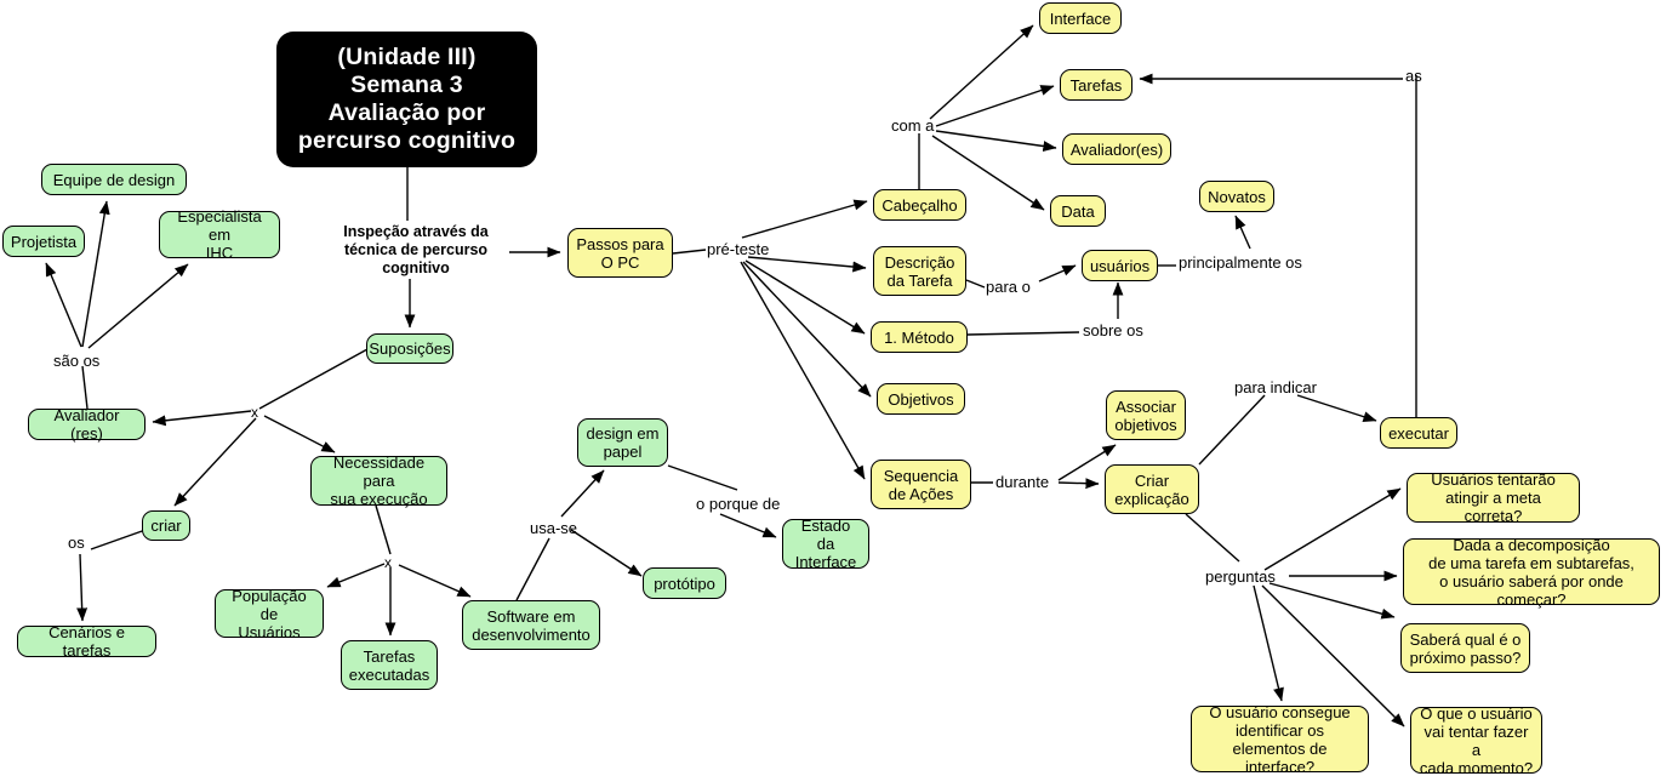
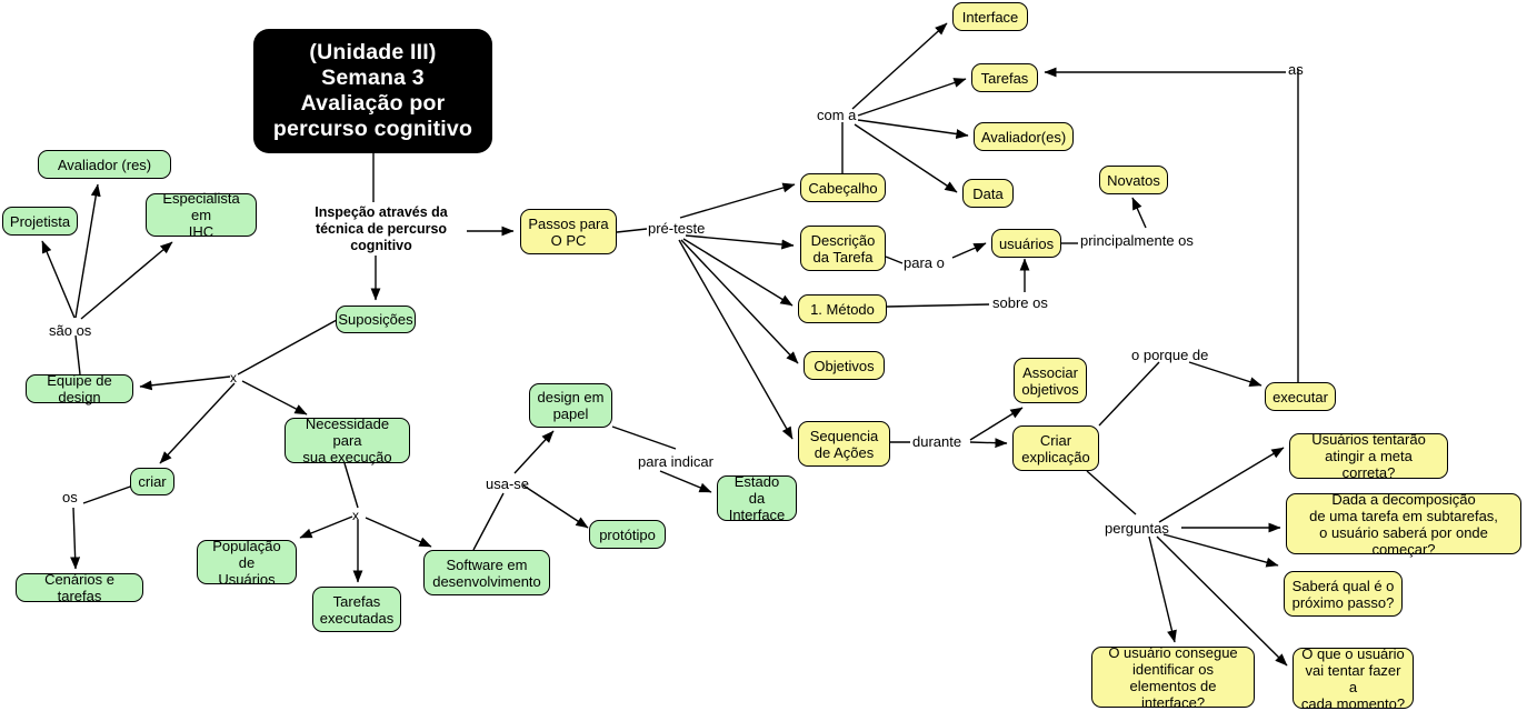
  (Unidade III)
  Semana 3
  Avaliação por
  percurso cognitivo
- Equipe de design
+ Avaliador (res)
  Projetista
  Especialista em
  IHC
- Avaliador (res)
+ Equipe de design
  criar
  Cenários e tarefas
  Suposições
  Necessidade para
  sua execução
  População de
  Usuários
  Tarefas
  executadas
  Software em
  desenvolvimento
  design em
  papel
  protótipo
  Estado da
  Interface
  Passos para
  O PC
  Cabeçalho
  Descrição
  da Tarefa
  1. Métodо
  Objetivos
  Sequencia
  de Ações
  Interface
  Tarefas
  Avaliador(es)
  Data
  Novatos
  usuários
  executar
  Associar
  objetivos
  Criar
  explicação
  Usuários tentarão
  atingir a meta correta?
  Dada a decomposição
  de uma tarefa em subtarefas,
  o usuário saberá por onde começar?
  Saberá qual é o
  próximo passo?
  O usuário consegue
  identificar os
  elementos de interface?
  O que o usuário
  vai tentar fazer a
  cada momento?
  Inspeção através da
  técnica de percurso
  cognitivo
  são os
  os
  usa-se
- o porque de
+ para indicar
  pré-teste
  com a
  para o
  sobre os
  principalmente os
  as
  durante
- para indicar
+ o porque de
  perguntas
  x
  x
